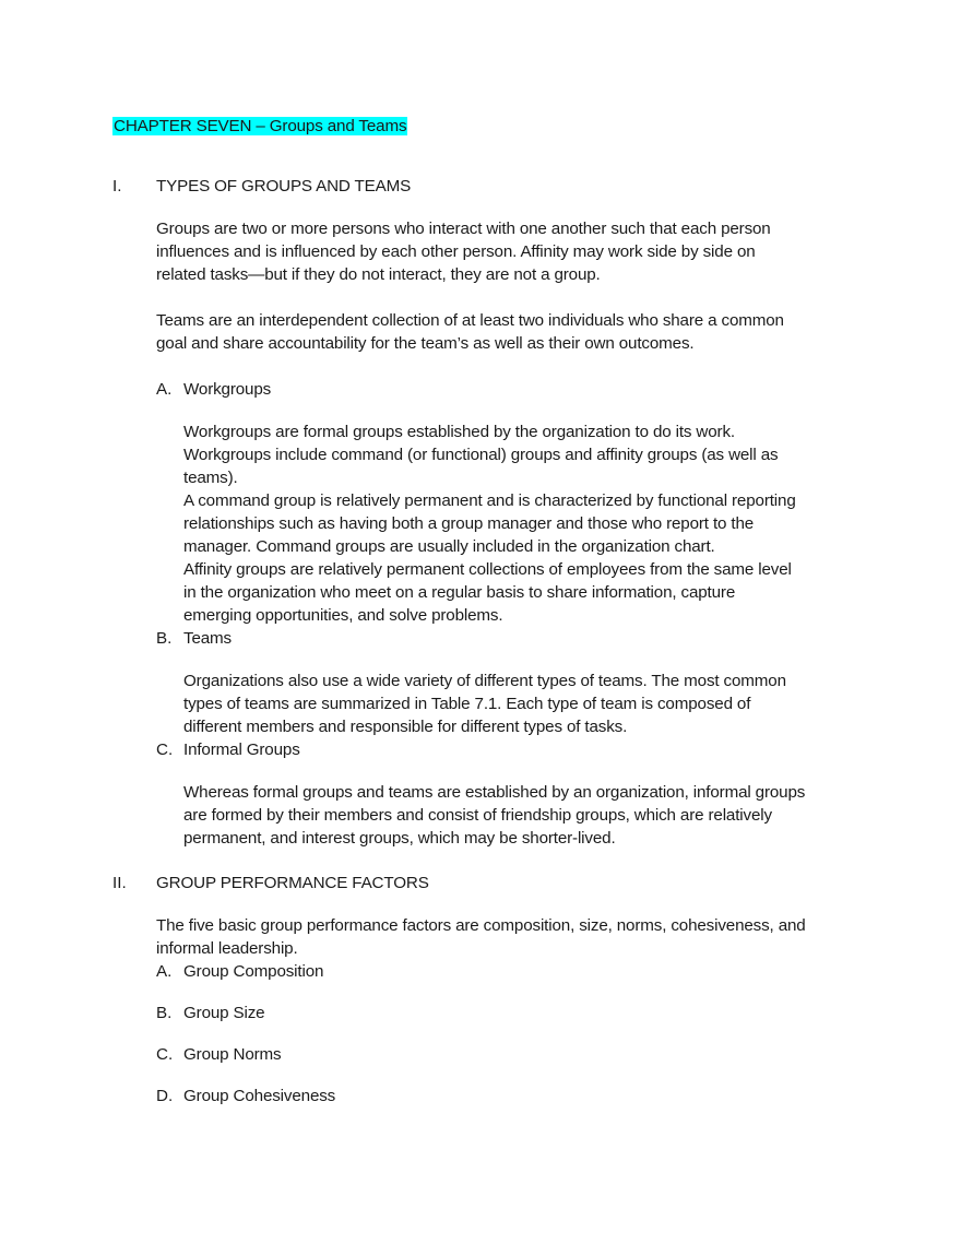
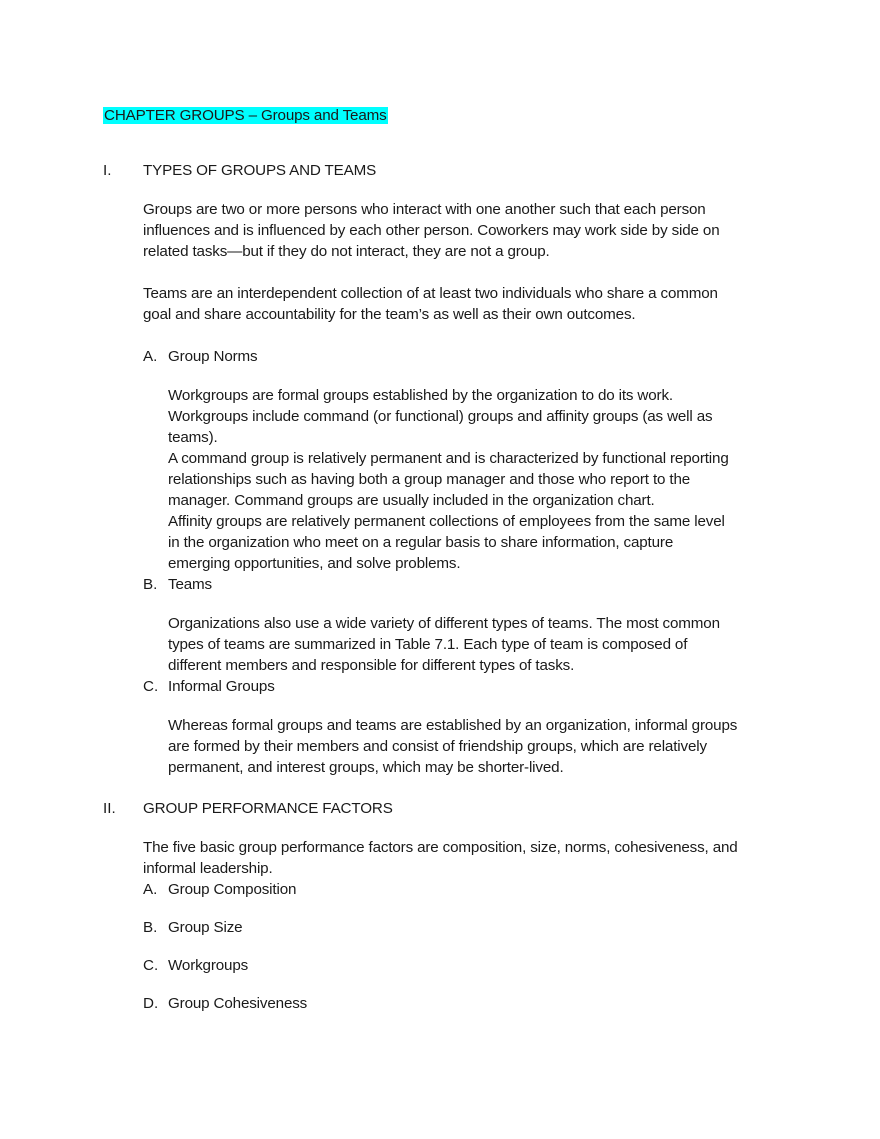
- CHAPTER SEVEN – Groups and Teams
+ CHAPTER GROUPS – Groups and Teams
  I.
  TYPES OF GROUPS AND TEAMS
  Groups are two or more persons who interact with one another such that each person
- influences and is influenced by each other person. Affinity may work side by side on
+ influences and is influenced by each other person. Coworkers may work side by side on
  related tasks—but if they do not interact, they are not a group.
  Teams are an interdependent collection of at least two individuals who share a common
  goal and share accountability for the team’s as well as their own outcomes.
  A.
- Workgroups
+ Group Norms
  Workgroups are formal groups established by the organization to do its work.
  Workgroups include command (or functional) groups and affinity groups (as well as
  teams).
  A command group is relatively permanent and is characterized by functional reporting
  relationships such as having both a group manager and those who report to the
  manager. Command groups are usually included in the organization chart.
  Affinity groups are relatively permanent collections of employees from the same level
  in the organization who meet on a regular basis to share information, capture
  emerging opportunities, and solve problems.
  B.
  Teams
  Organizations also use a wide variety of different types of teams. The most common
  types of teams are summarized in Table 7.1. Each type of team is composed of
  different members and responsible for different types of tasks.
  C.
  Informal Groups
  Whereas formal groups and teams are established by an organization, informal groups
  are formed by their members and consist of friendship groups, which are relatively
  permanent, and interest groups, which may be shorter-lived.
  II.
  GROUP PERFORMANCE FACTORS
  The five basic group performance factors are composition, size, norms, cohesiveness, and
  informal leadership.
  A.
  Group Composition
  B.
  Group Size
  C.
- Group Norms
+ Workgroups
  D.
  Group Cohesiveness
